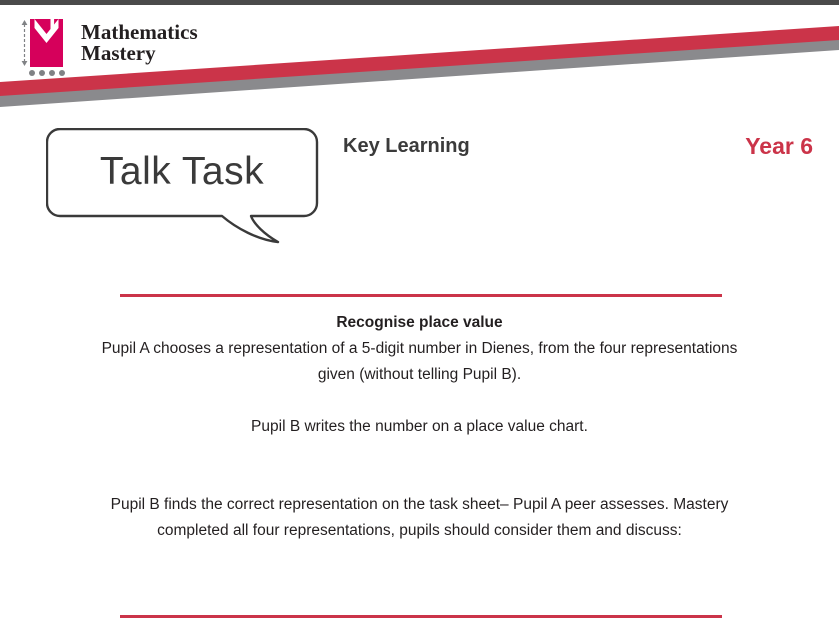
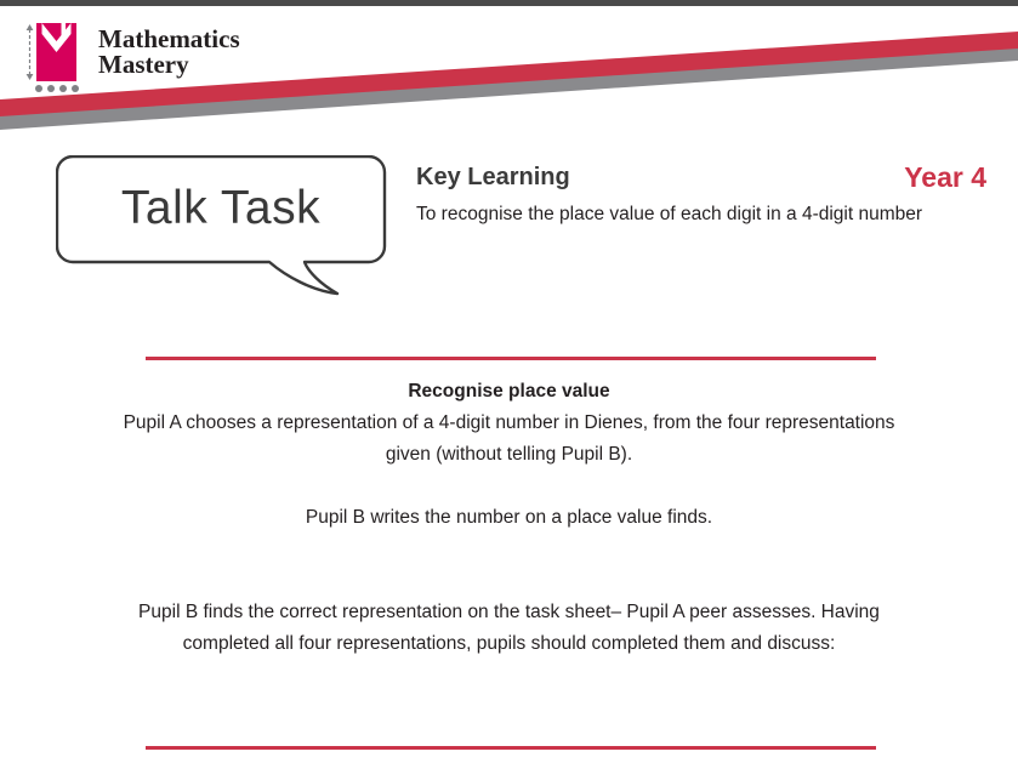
  Mathematics
  Mastery
  Talk Task
  Key Learning
+ To recognise the place value of each digit in a 4-digit number
- Year 6
+ Year 4
  Recognise place value
- Pupil A chooses a representation of a 5-digit number in Dienes, from the four representations
+ Pupil A chooses a representation of a 4-digit number in Dienes, from the four representations
  given (without telling Pupil B).
- Pupil B writes the number on a place value chart.
+ Pupil B writes the number on a place value finds.
- Pupil B finds the correct representation on the task sheet– Pupil A peer assesses. Mastery
+ Pupil B finds the correct representation on the task sheet– Pupil A peer assesses. Having
- completed all four representations, pupils should consider them and discuss:
+ completed all four representations, pupils should completed them and discuss:
